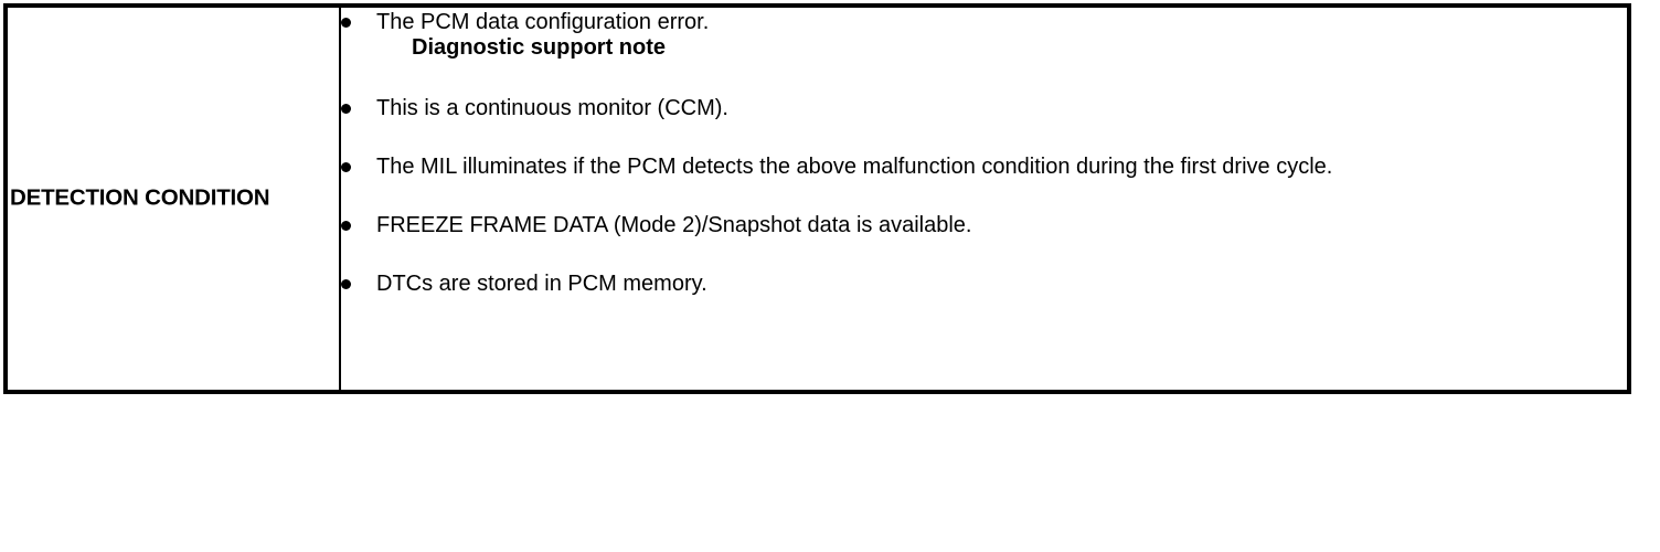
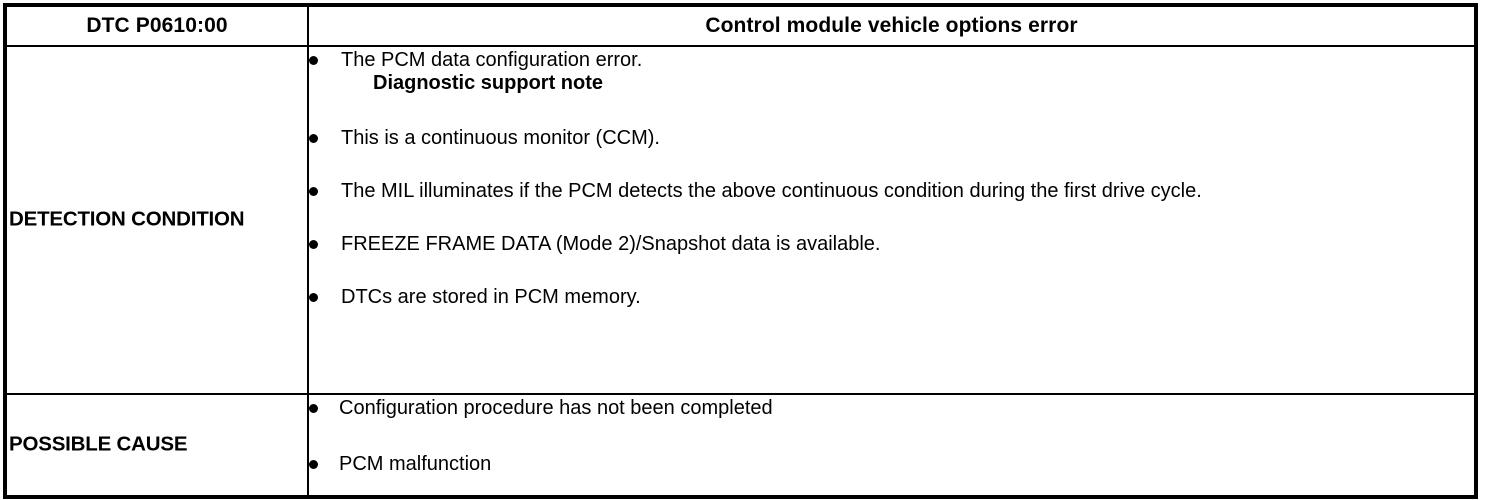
+ DTC P0610:00	Control module vehicle options error
- DETECTION CONDITION	The PCM data configuration error. Diagnostic support note This is a continuous monitor (CCM). The MIL illuminates if the PCM detects the above malfunction condition during the first drive cycle. FREEZE FRAME DATA (Mode 2)/Snapshot data is available. DTCs are stored in PCM memory.
+ DETECTION CONDITION	The PCM data configuration error. Diagnostic support note This is a continuous monitor (CCM). The MIL illuminates if the PCM detects the above continuous condition during the first drive cycle. FREEZE FRAME DATA (Mode 2)/Snapshot data is available. DTCs are stored in PCM memory.
+ POSSIBLE CAUSE	Configuration procedure has not been completed PCM malfunction
